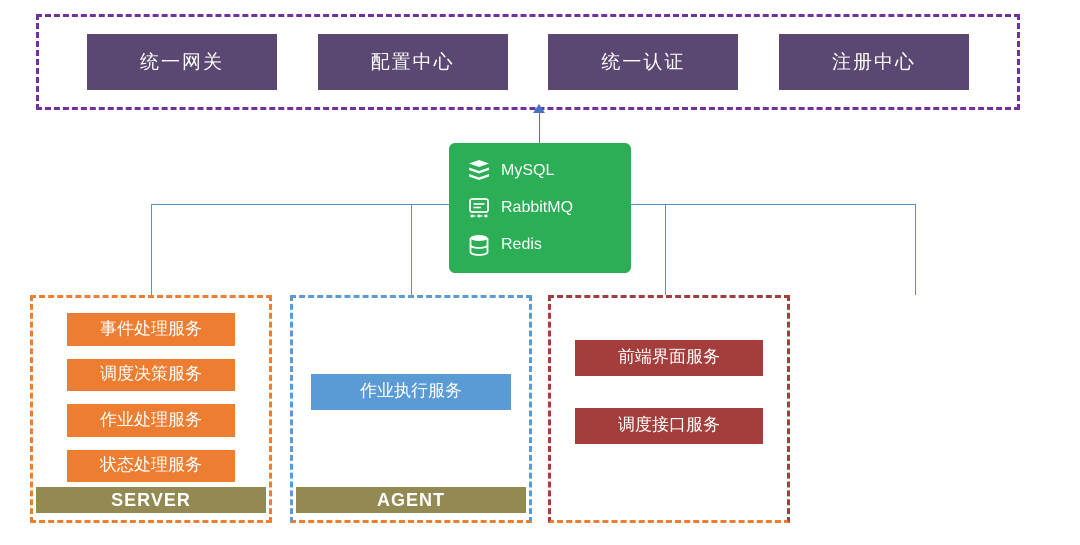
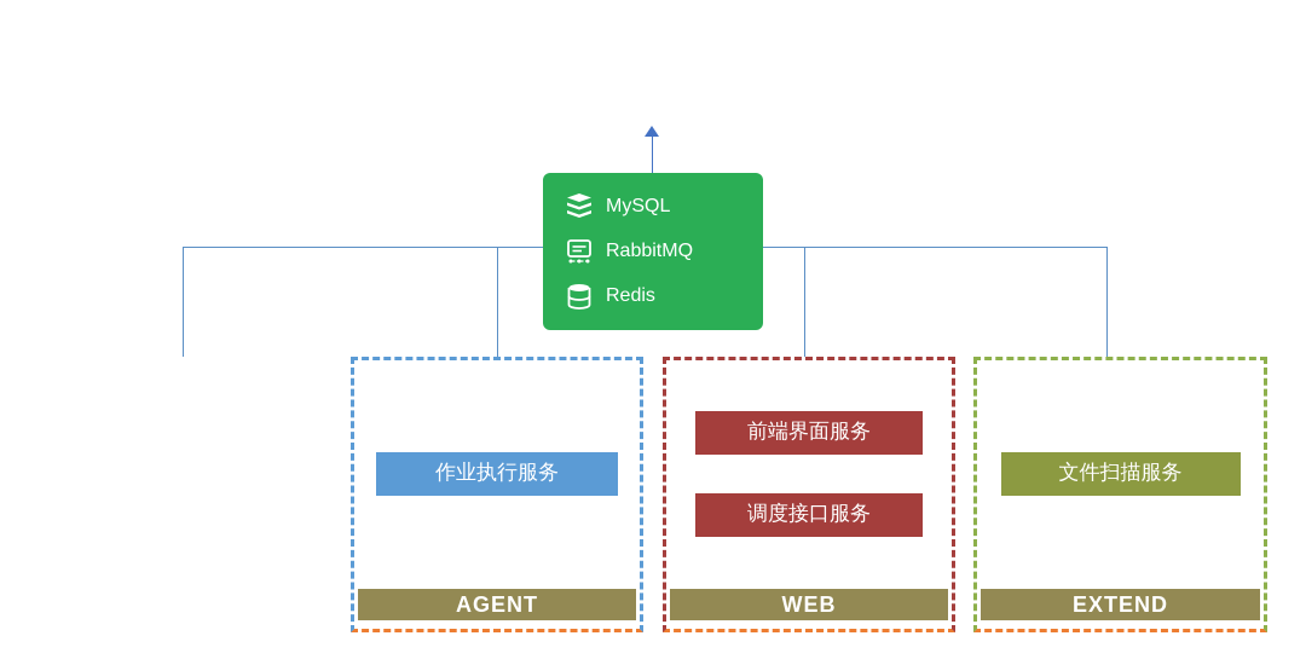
- 统一网关
- 配置中心
- 统一认证
- 注册中心
  MySQL
  RabbitMQ
  Redis
- 事件处理服务
- 调度决策服务
- 作业处理服务
- 状态处理服务
- SERVER
  作业执行服务
  AGENT
  前端界面服务
  调度接口服务
+ WEB
+ 文件扫描服务
+ EXTEND
